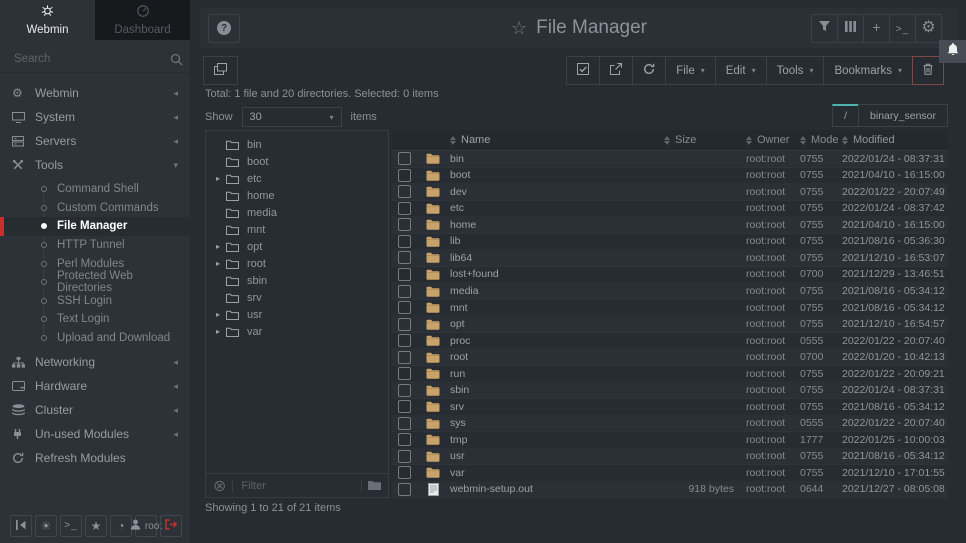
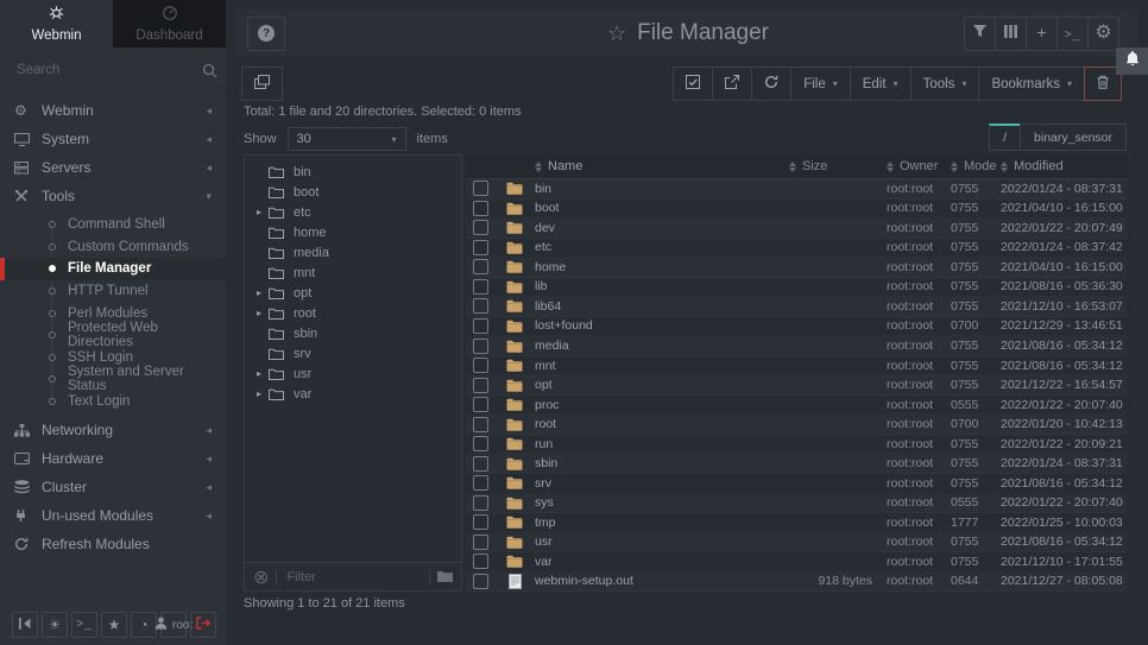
  Webmin
  Dashboard
  Search
  ⚙
  Webmin
  ◂
  System
  ◂
  Servers
  ◂
  Tools
  ▾
  Command Shell
  Custom Commands
  File Manager
  HTTP Tunnel
  Perl Modules
  Protected Web Directories
  SSH Login
+ System and Server Status
  Text Login
- Upload and Download
  Networking
  ◂
  Hardware
  ◂
  Cluster
  ◂
  Un-used Modules
  ◂
  Refresh Modules
  ☀
  >_
  ★
  ◔
  root
  ?
  ☆
  File Manager
  +
  >_
  ⚙
  File
  ▾
  Edit
  ▾
  Tools
  ▾
  Bookmarks
  ▾
  Total: 1 file and 20 directories. Selected: 0 items
  Show
  30
  ▾
  items
  /
  binary_sensor
  bin
  boot
  ▸
  etc
  home
  media
  mnt
  ▸
  opt
  ▸
  root
  sbin
  srv
  ▸
  usr
  ▸
  var
  ⊗
  Filter
  Name
  Size
  Owner
  Mode
  Modified
  bin
  root:root
  0755
  2022/01/24 - 08:37:31
  boot
  root:root
  0755
  2021/04/10 - 16:15:00
  dev
  root:root
  0755
  2022/01/22 - 20:07:49
  etc
  root:root
  0755
  2022/01/24 - 08:37:42
  home
  root:root
  0755
  2021/04/10 - 16:15:00
  lib
  root:root
  0755
  2021/08/16 - 05:36:30
  lib64
  root:root
  0755
  2021/12/10 - 16:53:07
  lost+found
  root:root
  0700
  2021/12/29 - 13:46:51
  media
  root:root
  0755
  2021/08/16 - 05:34:12
  mnt
  root:root
  0755
  2021/08/16 - 05:34:12
  opt
  root:root
  0755
- 2021/12/10 - 16:54:57
+ 2021/12/22 - 16:54:57
  proc
  root:root
  0555
  2022/01/22 - 20:07:40
  root
  root:root
  0700
  2022/01/20 - 10:42:13
  run
  root:root
  0755
  2022/01/22 - 20:09:21
  sbin
  root:root
  0755
  2022/01/24 - 08:37:31
  srv
  root:root
  0755
  2021/08/16 - 05:34:12
  sys
  root:root
  0555
  2022/01/22 - 20:07:40
  tmp
  root:root
  1777
  2022/01/25 - 10:00:03
  usr
  root:root
  0755
  2021/08/16 - 05:34:12
  var
  root:root
  0755
  2021/12/10 - 17:01:55
  webmin-setup.out
  918 bytes
  root:root
  0644
  2021/12/27 - 08:05:08
  Showing 1 to 21 of 21 items
